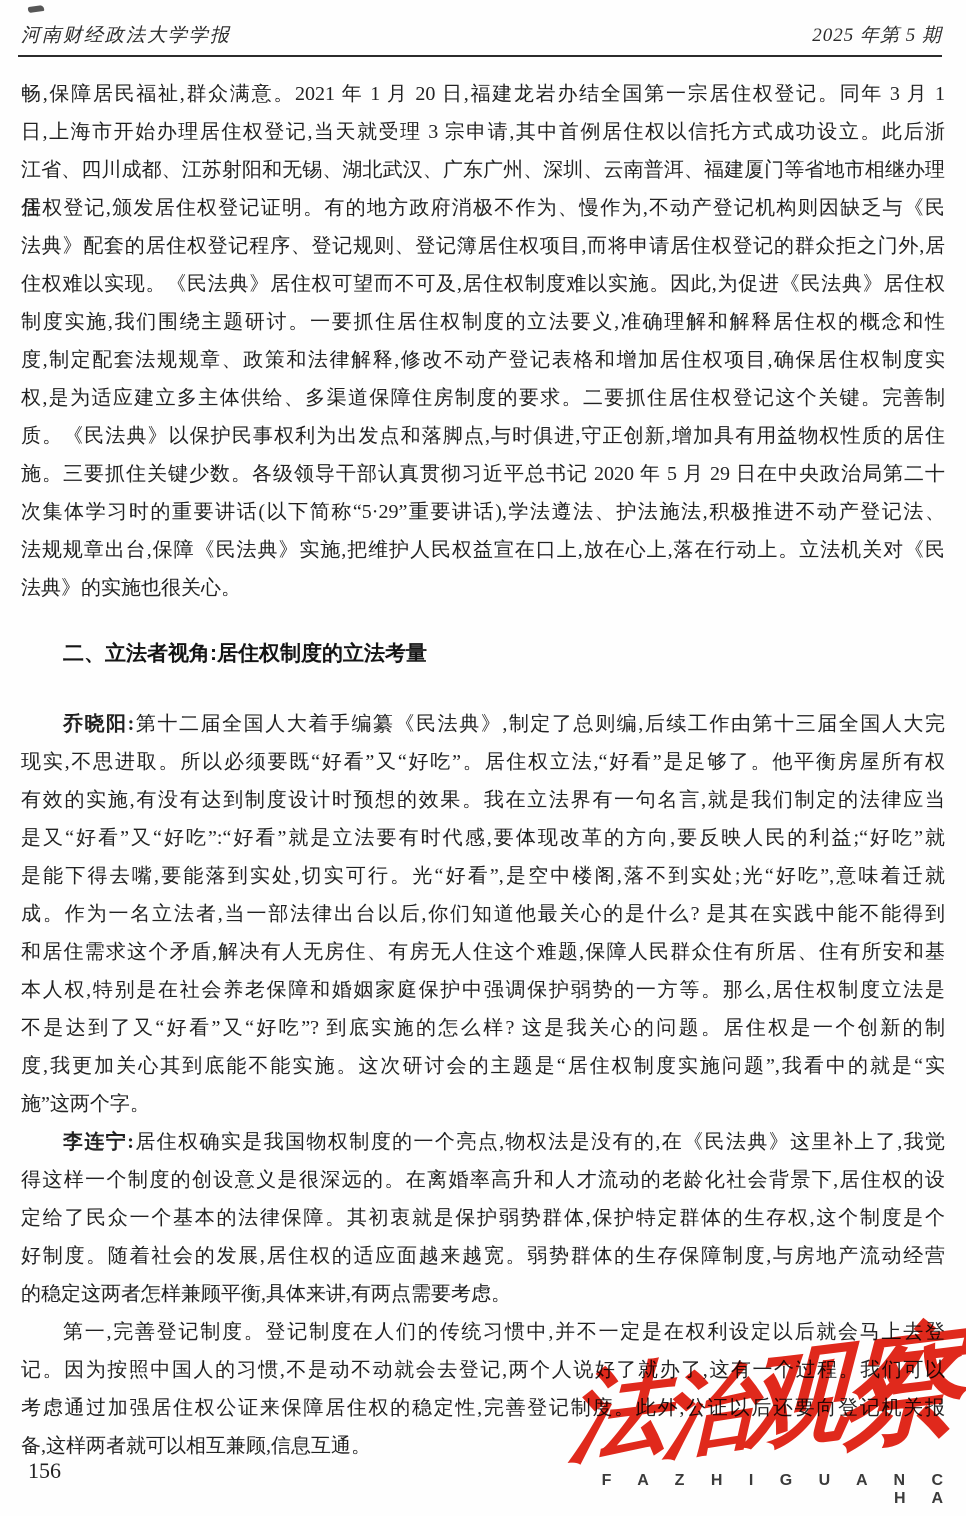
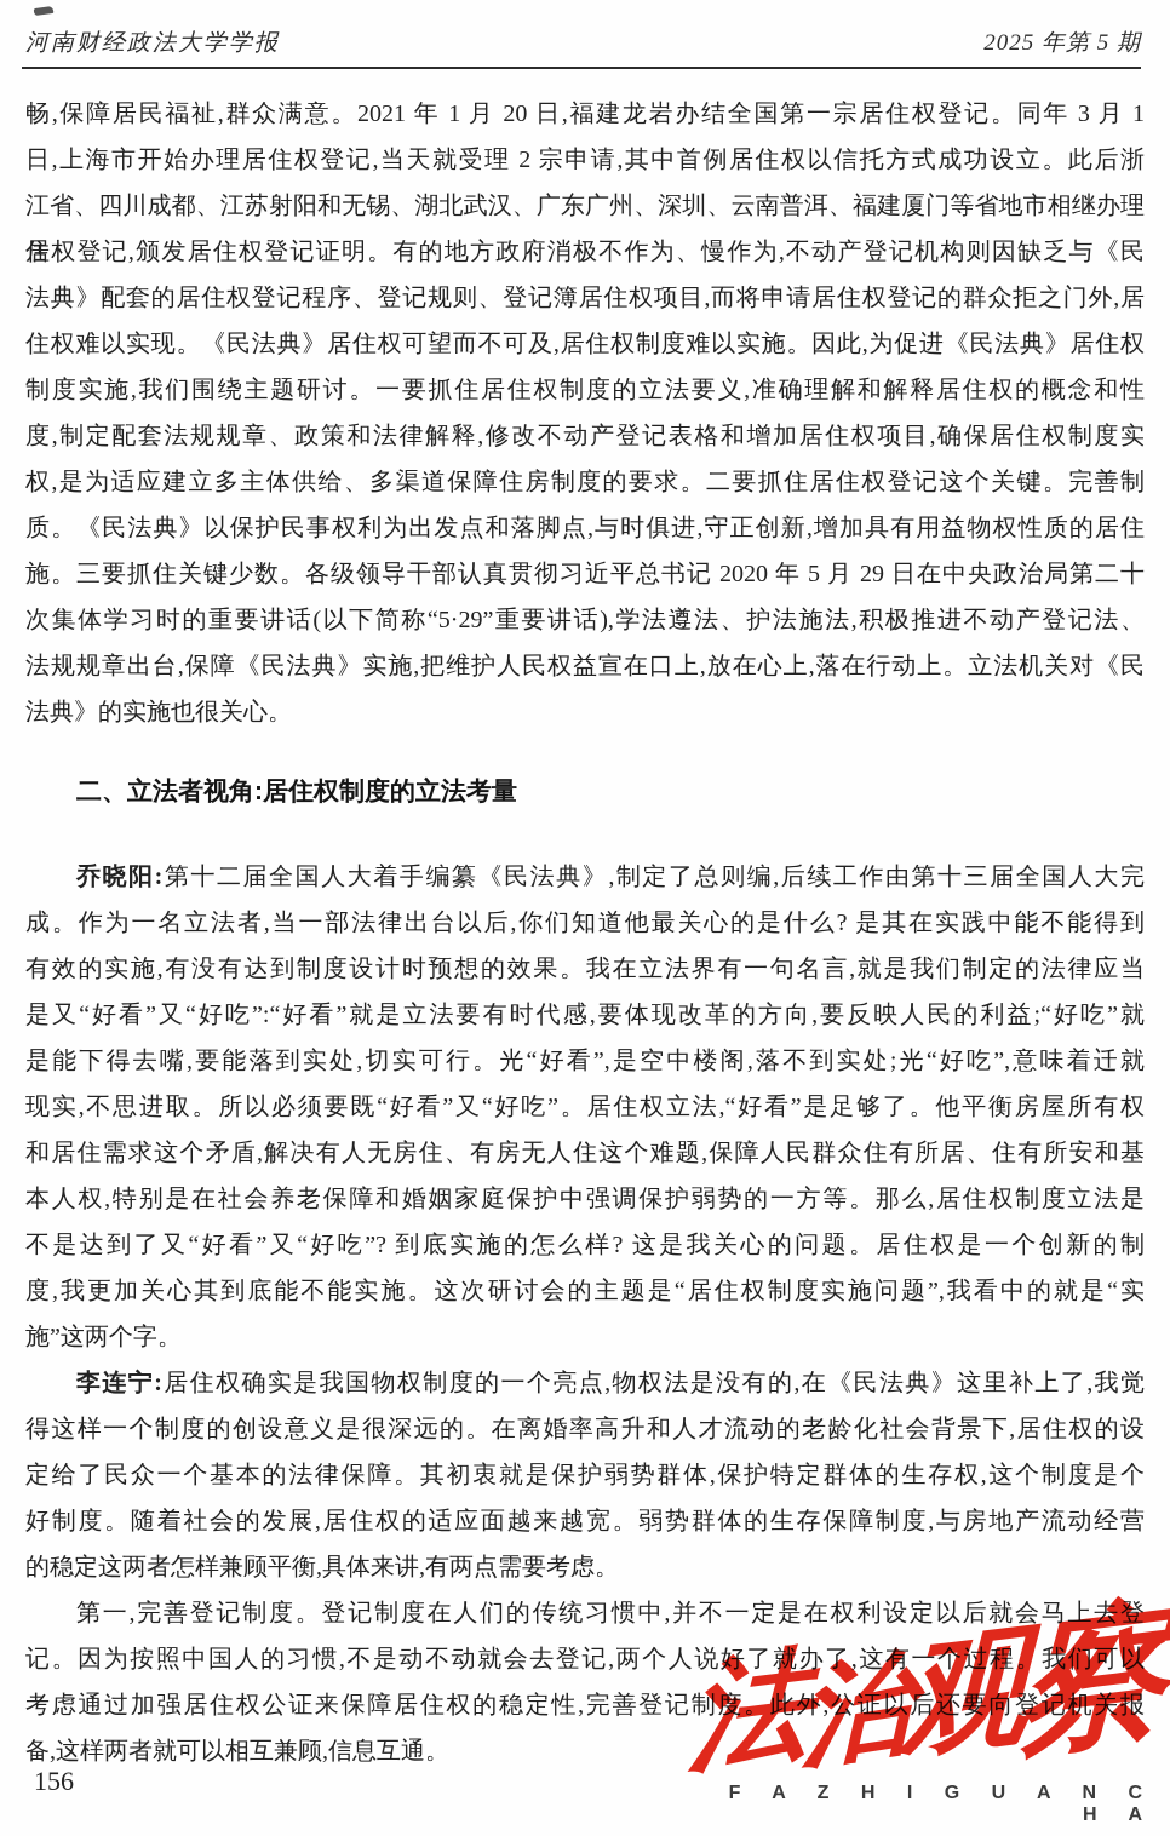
  河南财经政法大学学报
  2025 年第 5 期
  畅,保障居民福祉,群众满意。2021 年 1 月 20 日,福建龙岩办结全国第一宗居住权登记。同年 3 月 1
- 日,上海市开始办理居住权登记,当天就受理 3 宗申请,其中首例居住权以信托方式成功设立。此后浙
+ 日,上海市开始办理居住权登记,当天就受理 2 宗申请,其中首例居住权以信托方式成功设立。此后浙
  江省、四川成都、江苏射阳和无锡、湖北武汉、广东广州、深圳、云南普洱、福建厦门等省地市相继办理居
  住权登记,颁发居住权登记证明。有的地方政府消极不作为、慢作为,不动产登记机构则因缺乏与《民
  法典》配套的居住权登记程序、登记规则、登记簿居住权项目,而将申请居住权登记的群众拒之门外,居
  住权难以实现。《民法典》居住权可望而不可及,居住权制度难以实施。因此,为促进《民法典》居住权
  制度实施,我们围绕主题研讨。一要抓住居住权制度的立法要义,准确理解和解释居住权的概念和性
  度,制定配套法规规章、政策和法律解释,修改不动产登记表格和增加居住权项目,确保居住权制度实
  权,是为适应建立多主体供给、多渠道保障住房制度的要求。二要抓住居住权登记这个关键。完善制
  质。《民法典》以保护民事权利为出发点和落脚点,与时俱进,守正创新,增加具有用益物权性质的居住
  施。三要抓住关键少数。各级领导干部认真贯彻习近平总书记 2020 年 5 月 29 日在中央政治局第二十
  次集体学习时的重要讲话(以下简称“5·29”重要讲话),学法遵法、护法施法,积极推进不动产登记法、
  法规规章出台,保障《民法典》实施,把维护人民权益宣在口上,放在心上,落在行动上。立法机关对《民
  法典》的实施也很关心。
  二、立法者视角:居住权制度的立法考量
  乔晓阳:第十二届全国人大着手编纂《民法典》,制定了总则编,后续工作由第十三届全国人大完
- 现实,不思进取。所以必须要既“好看”又“好吃”。居住权立法,“好看”是足够了。他平衡房屋所有权
+ 成。作为一名立法者,当一部法律出台以后,你们知道他最关心的是什么? 是其在实践中能不能得到
  有效的实施,有没有达到制度设计时预想的效果。我在立法界有一句名言,就是我们制定的法律应当
  是又“好看”又“好吃”:“好看”就是立法要有时代感,要体现改革的方向,要反映人民的利益;“好吃”就
  是能下得去嘴,要能落到实处,切实可行。光“好看”,是空中楼阁,落不到实处;光“好吃”,意味着迁就
- 成。作为一名立法者,当一部法律出台以后,你们知道他最关心的是什么? 是其在实践中能不能得到
+ 现实,不思进取。所以必须要既“好看”又“好吃”。居住权立法,“好看”是足够了。他平衡房屋所有权
  和居住需求这个矛盾,解决有人无房住、有房无人住这个难题,保障人民群众住有所居、住有所安和基
  本人权,特别是在社会养老保障和婚姻家庭保护中强调保护弱势的一方等。那么,居住权制度立法是
  不是达到了又“好看”又“好吃”? 到底实施的怎么样? 这是我关心的问题。居住权是一个创新的制
  度,我更加关心其到底能不能实施。这次研讨会的主题是“居住权制度实施问题”,我看中的就是“实
  施”这两个字。
  李连宁:居住权确实是我国物权制度的一个亮点,物权法是没有的,在《民法典》这里补上了,我觉
  得这样一个制度的创设意义是很深远的。在离婚率高升和人才流动的老龄化社会背景下,居住权的设
  定给了民众一个基本的法律保障。其初衷就是保护弱势群体,保护特定群体的生存权,这个制度是个
  好制度。随着社会的发展,居住权的适应面越来越宽。弱势群体的生存保障制度,与房地产流动经营
  的稳定这两者怎样兼顾平衡,具体来讲,有两点需要考虑。
  第一,完善登记制度。登记制度在人们的传统习惯中,并不一定是在权利设定以后就会马上去登
  记。因为按照中国人的习惯,不是动不动就会去登记,两个人说好了就办了,这有一个过程。我们可以
  考虑通过加强居住权公证来保障居住权的稳定性,完善登记制度。此外,公证以后还要向登记机关报
  备,这样两者就可以相互兼顾,信息互通。
  156
  F A Z H I G U A N C H A
